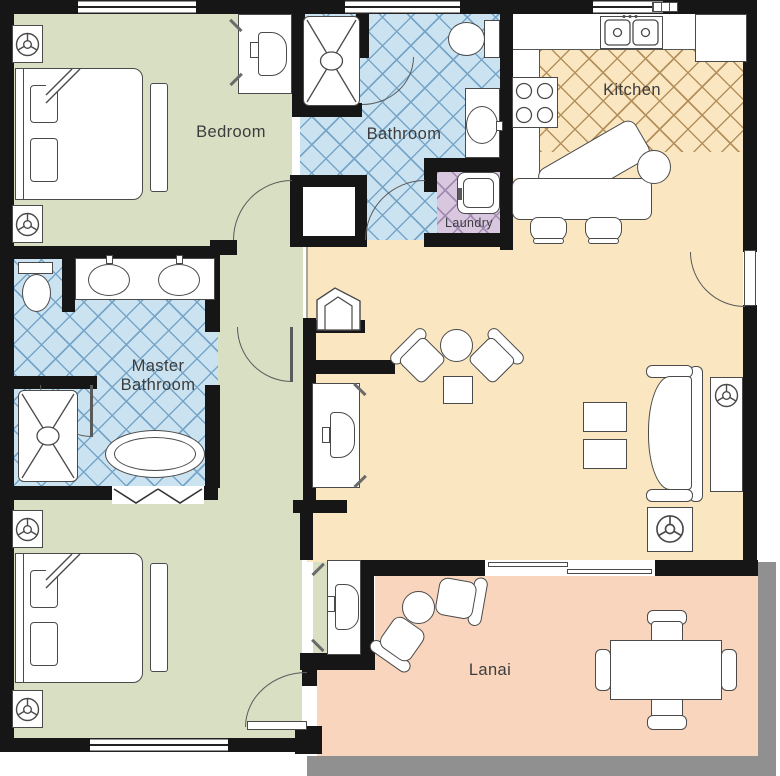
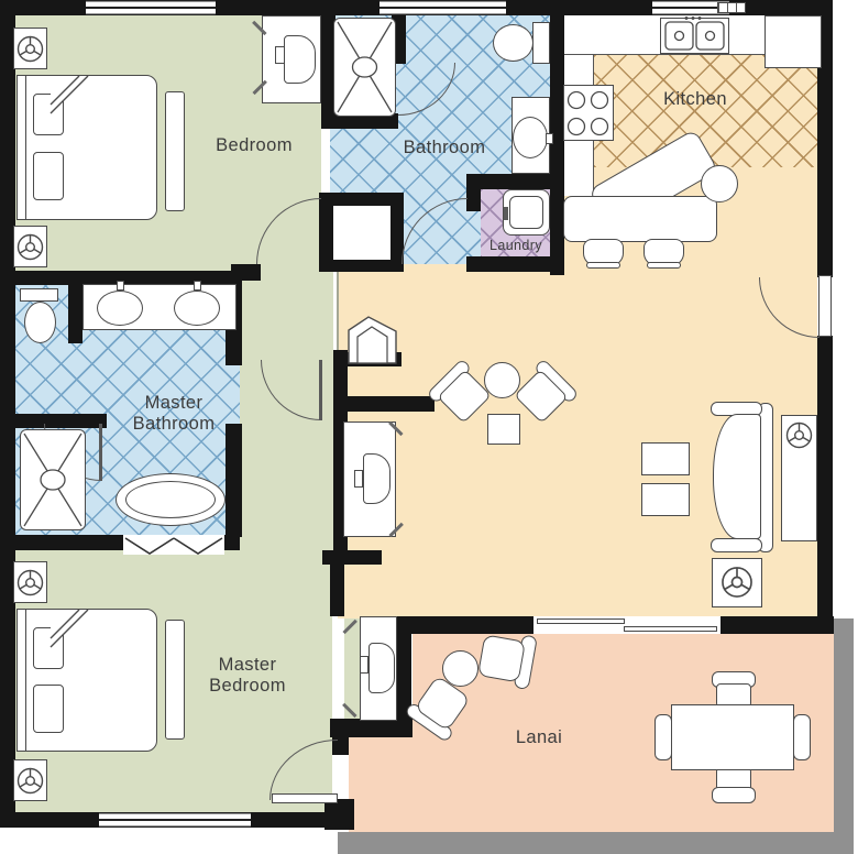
  Bedroom
  Bathroom
  Kitchen
  Laundry
  Master Bathroom
+ Master Bedroom
  Lanai
